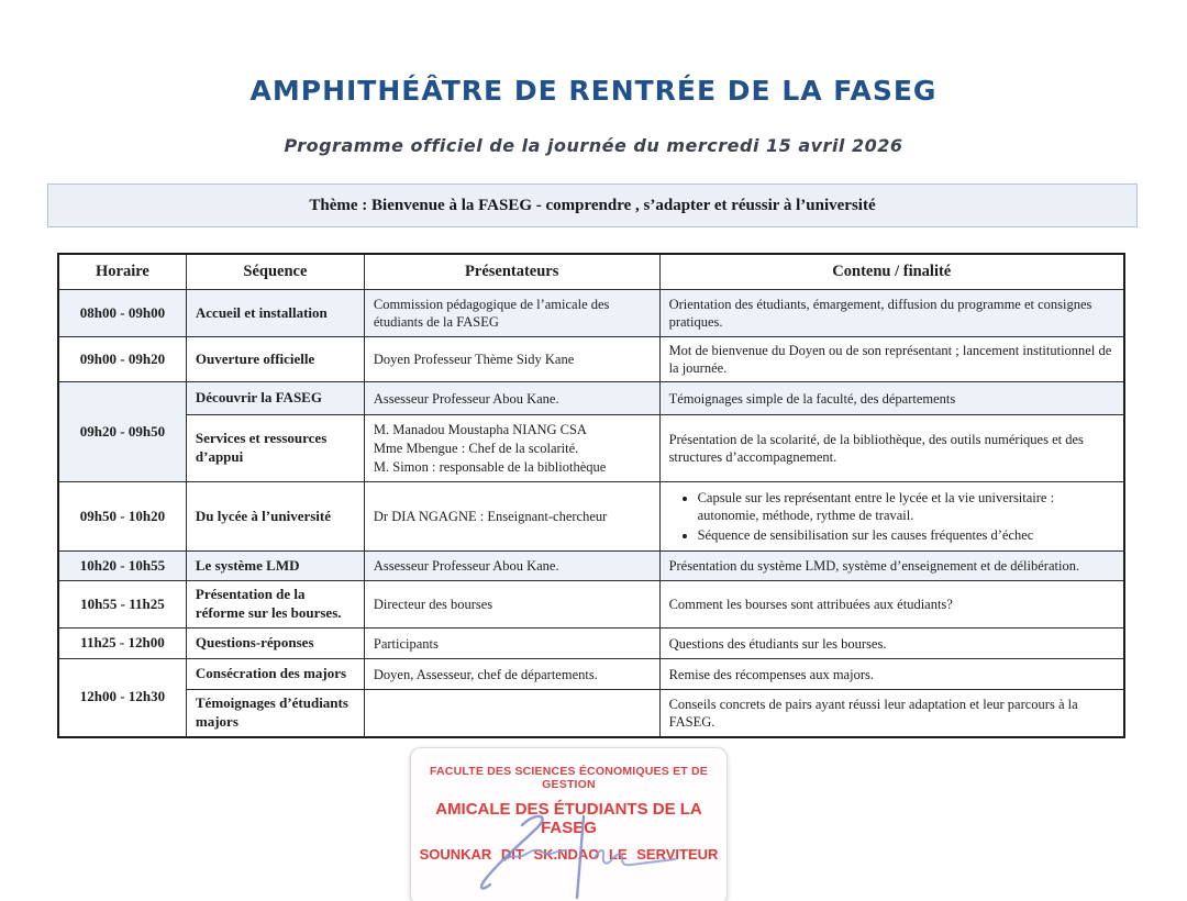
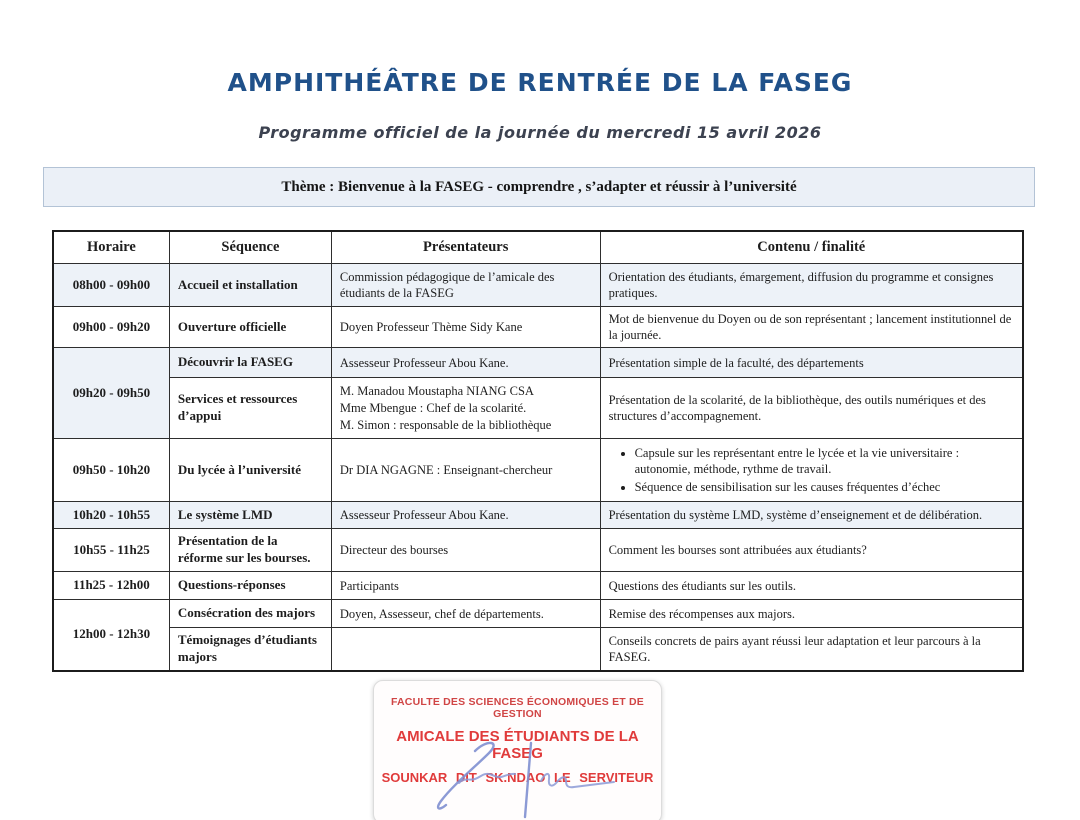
  AMPHITHÉÂTRE DE RENTRÉE DE LA FASEG
  Programme officiel de la journée du mercredi 15 avril 2026
  Thème : Bienvenue à la FASEG - comprendre , s’adapter et réussir à l’université
  Horaire	Séquence	Présentateurs	Contenu / finalité
  08h00 - 09h00	Accueil et installation	Commission pédagogique de l’amicale des étudiants de la FASEG	Orientation des étudiants, émargement, diffusion du programme et consignes pratiques.
  09h00 - 09h20	Ouverture officielle	Doyen Professeur Thème Sidy Kane	Mot de bienvenue du Doyen ou de son représentant ; lancement institutionnel de la journée.
- 09h20 - 09h50	Découvrir la FASEG	Assesseur Professeur Abou Kane.	Témoignages simple de la faculté, des départements
+ 09h20 - 09h50	Découvrir la FASEG	Assesseur Professeur Abou Kane.	Présentation simple de la faculté, des départements
  Services et ressources d’appui	M. Manadou Moustapha NIANG CSAMme Mbengue : Chef de la scolarité.M. Simon : responsable de la bibliothèque	Présentation de la scolarité, de la bibliothèque, des outils numériques et des structures d’accompagnement.
  09h50 - 10h20	Du lycée à l’université	Dr DIA NGAGNE : Enseignant-chercheur	Capsule sur les représentant entre le lycée et la vie universitaire : autonomie, méthode, rythme de travail.Séquence de sensibilisation sur les causes fréquentes d’échec
  10h20 - 10h55	Le système LMD	Assesseur Professeur Abou Kane.	Présentation du système LMD, système d’enseignement et de délibération.
  10h55 - 11h25	Présentation de la réforme sur les bourses.	Directeur des bourses	Comment les bourses sont attribuées aux étudiants?
- 11h25 - 12h00	Questions-réponses	Participants	Questions des étudiants sur les bourses.
+ 11h25 - 12h00	Questions-réponses	Participants	Questions des étudiants sur les outils.
  12h00 - 12h30	Consécration des majors	Doyen, Assesseur, chef de départements.	Remise des récompenses aux majors.
  Témoignages d’étudiants majors		Conseils concrets de pairs ayant réussi leur adaptation et leur parcours à la FASEG.
  FACULTE DES SCIENCES ÉCONOMIQUES ET DE GESTION
  AMICALE DES ÉTUDIANTS DE LA FASEG
  SOUNKAR DIT SK.NDAO LE SERVITEUR
